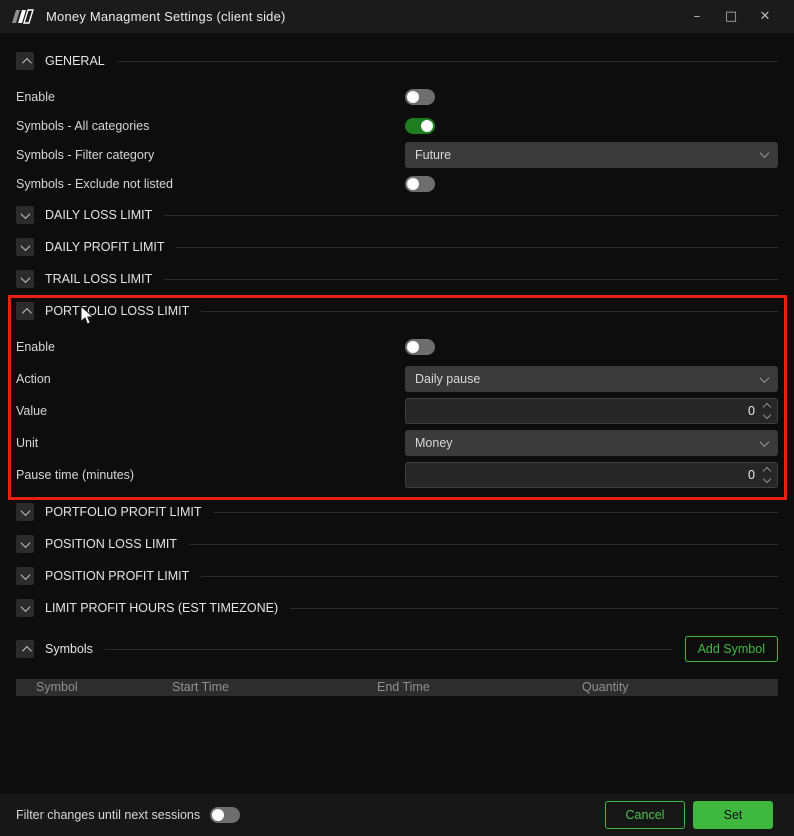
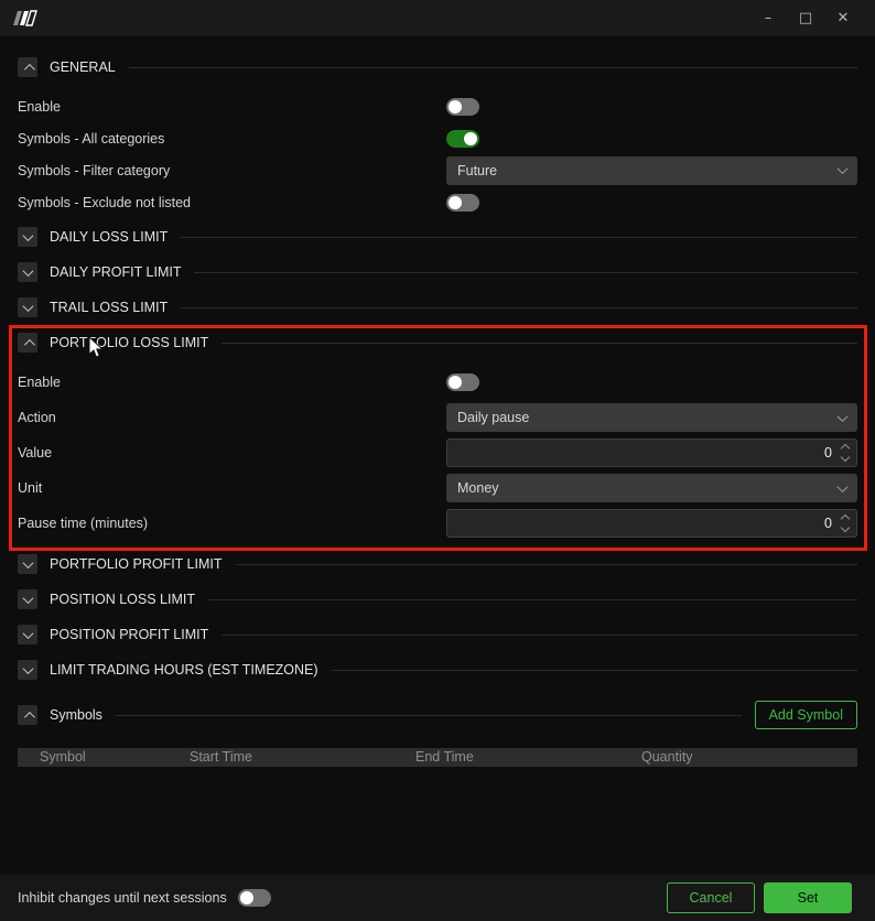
- Money Managment Settings (client side)
  –
  □
  ✕
  GENERAL
  Enable
  Symbols - All categories
  Symbols - Filter category
  Future
  Symbols - Exclude not listed
  DAILY LOSS LIMIT
  DAILY PROFIT LIMIT
  TRAIL LOSS LIMIT
  PORTOLIO LOSS LIMIT
  Enable
  Action
  Daily pause
  Value
  0
  Unit
  Money
  Pause time (minutes)
  0
  PORTFOLIO PROFIT LIMIT
  POSITION LOSS LIMIT
  POSITION PROFIT LIMIT
- LIMIT PROFIT HOURS (EST TIMEZONE)
+ LIMIT TRADING HOURS (EST TIMEZONE)
  Symbols
  Add Symbol
  Symbol
  Start Time
  End Time
  Quantity
- Filter changes until next sessions
+ Inhibit changes until next sessions
  Cancel
  Set
